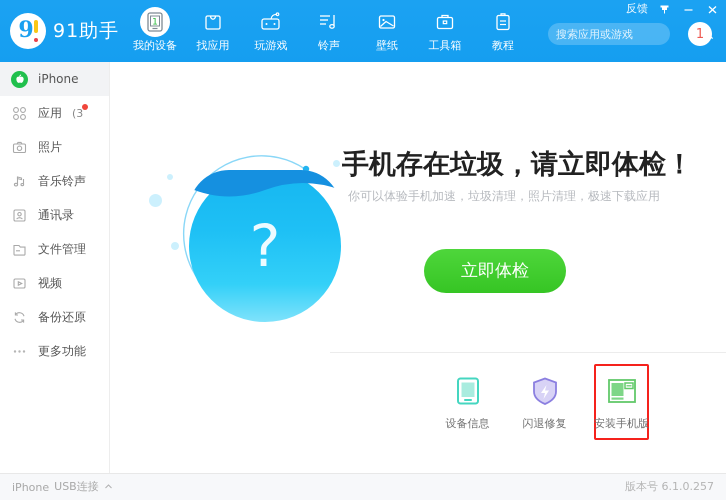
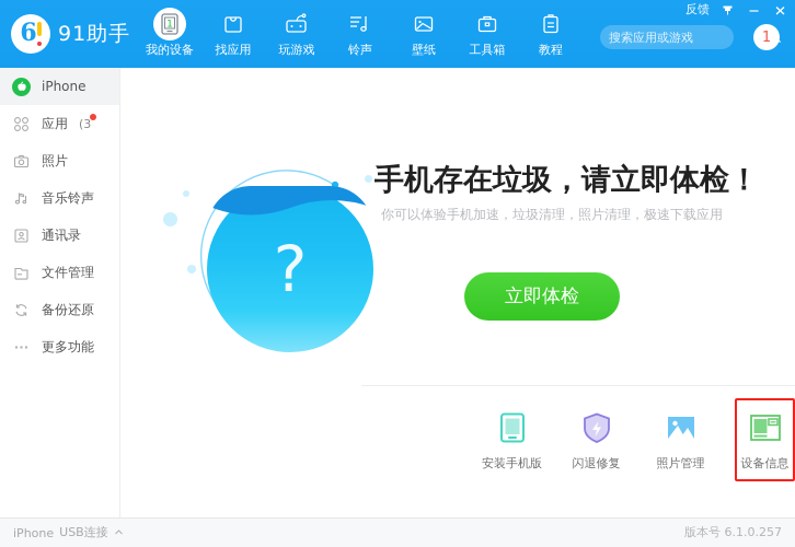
- 9
+ 6
  91助手
  1
  我的设备
  找应用
  玩游戏
  铃声
  壁纸
  工具箱
  教程
  反馈
  搜索应用或游戏
  1
  iPhone
  应用
  (3
  照片
  音乐铃声
  通讯录
  文件管理
- 视频
  备份还原
  更多功能
  ?
  手机存在垃圾，请立即体检！
  你可以体验手机加速，垃圾清理，照片清理，极速下载应用
  立即体检
- 设备信息
+ 安装手机版
  闪退修复
+ 照片管理
- 安装手机版
+ 设备信息
  iPhone
  USB连接
  版本号 6.1.0.257
